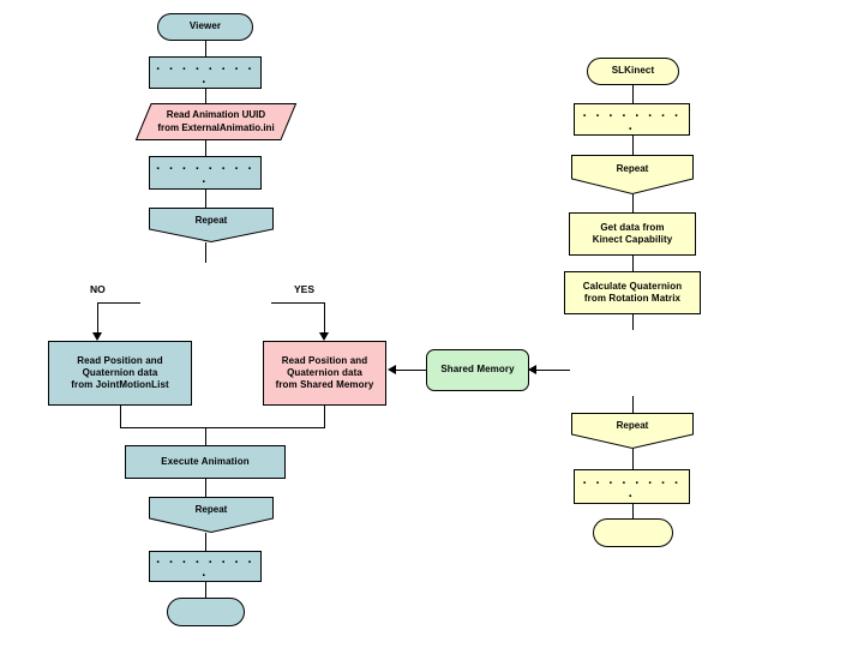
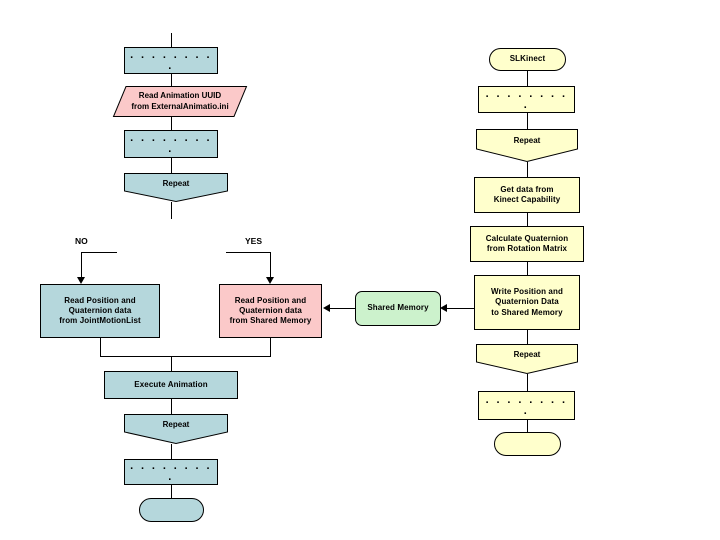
- Viewer
  . . . . . . . . .
  Read Animation UUID
  from ExternalAnimatio.ini
  . . . . . . . . .
  Repeat
  NO
  YES
  Read Position and
  Quaternion data
  from JointMotionList
  Read Position and
  Quaternion data
  from Shared Memory
  Execute Animation
  Repeat
  . . . . . . . . .
  Shared Memory
  SLKinect
  . . . . . . . . .
  Repeat
  Get data from
  Kinect Capability
  Calculate Quaternion
  from Rotation Matrix
+ Write Position and
+ Quaternion Data
+ to Shared Memory
  Repeat
  . . . . . . . . .
